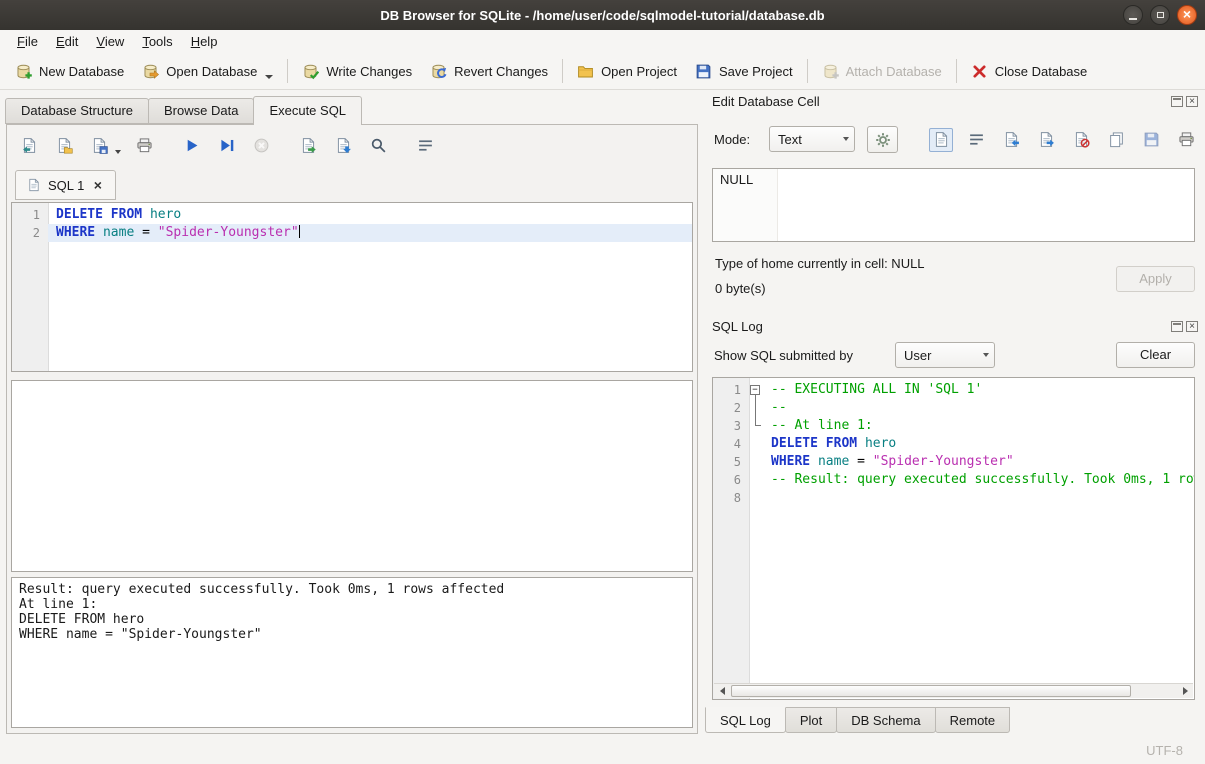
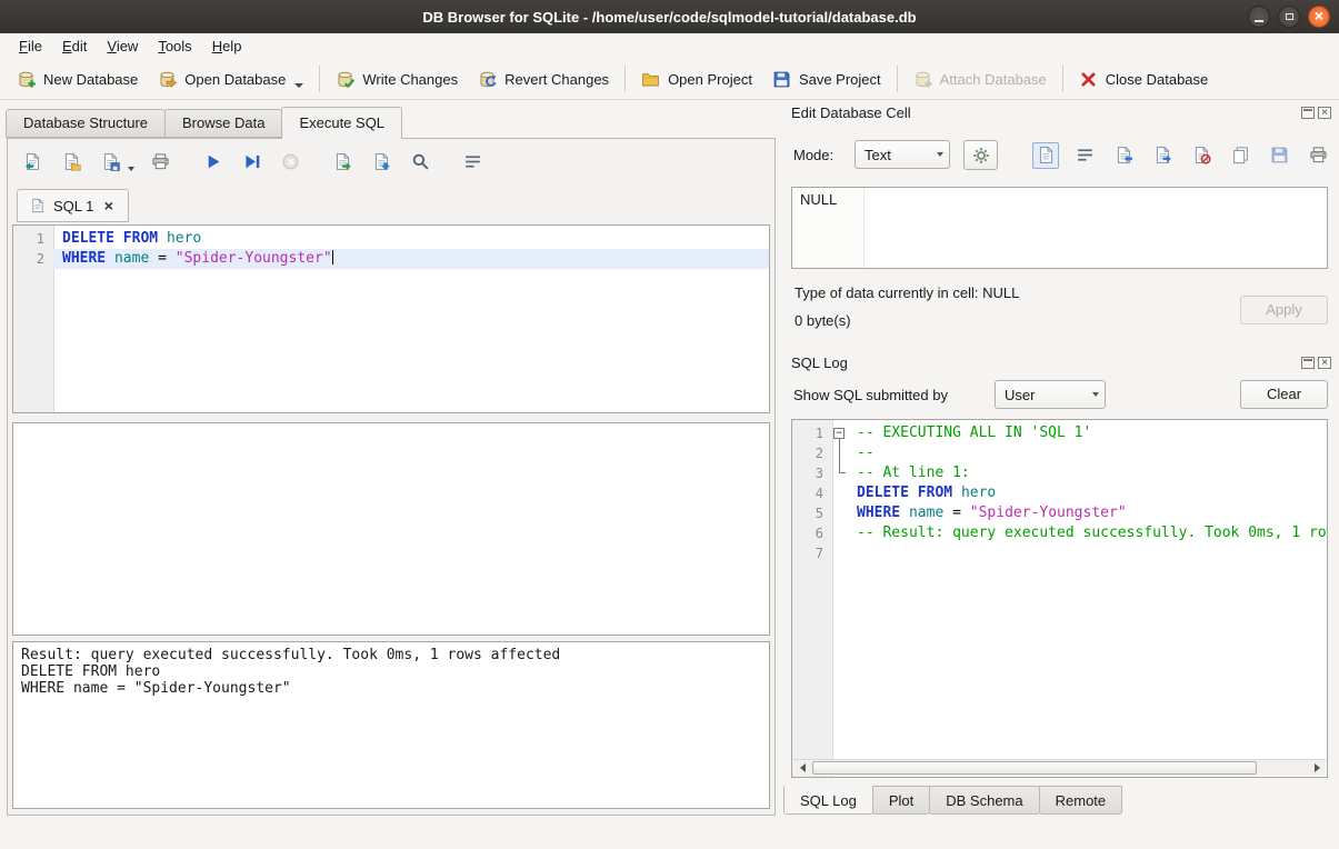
  DB Browser for SQLite - /home/user/code/sqlmodel-tutorial/database.db
  File
  Edit
  View
  Tools
  Help
  New Database
  Open Database
  Write Changes
  Revert Changes
  Open Project
  Save Project
  Attach Database
  Close Database
  Database Structure
  Browse Data
  Execute SQL
  SQL 1
  1
  DELETE FROM hero
  2
  WHERE name = "Spider-Youngster"
  Result: query executed successfully. Took 0ms, 1 rows affected
- At line 1:
  DELETE FROM hero
  WHERE name = "Spider-Youngster"
  Edit Database Cell
  Mode:
  Text
  NULL
- Type of home currently in cell: NULL
+ Type of data currently in cell: NULL
  Apply
  0 byte(s)
  SQL Log
  Show SQL submitted by
  User
  Clear
  1
  -- EXECUTING ALL IN 'SQL 1'
  2
  --
  3
  -- At line 1:
  4
  DELETE FROM hero
  5
  WHERE name = "Spider-Youngster"
  6
  -- Result: query executed successfully. Took 0ms, 1 ro
- 8
+ 7
  SQL Log
  Plot
  DB Schema
  Remote
- UTF-8
